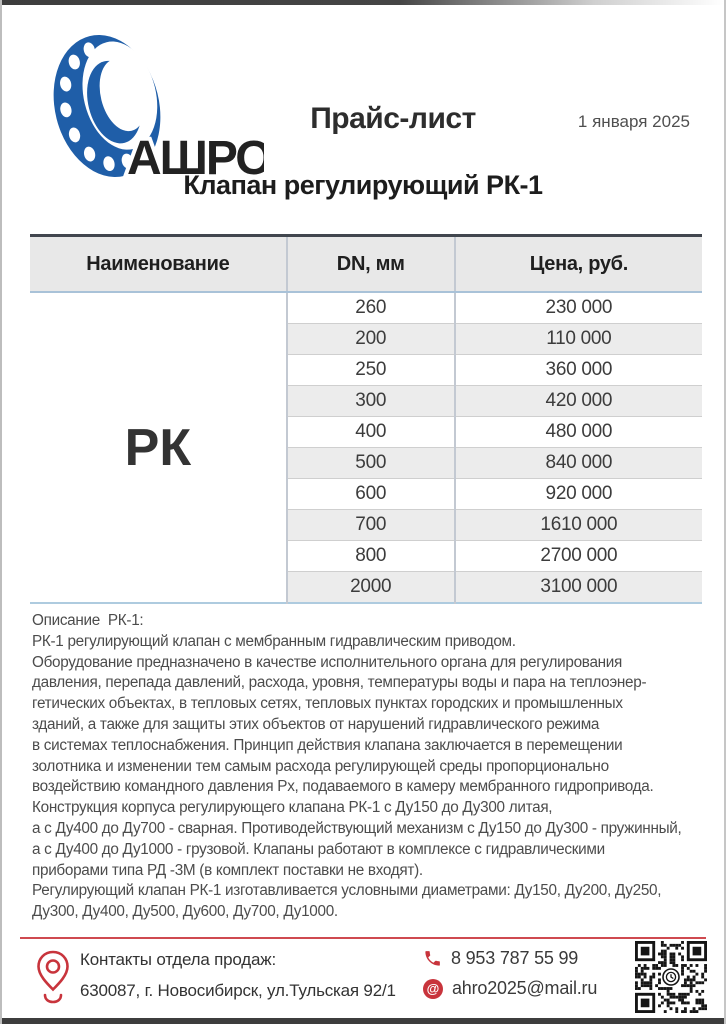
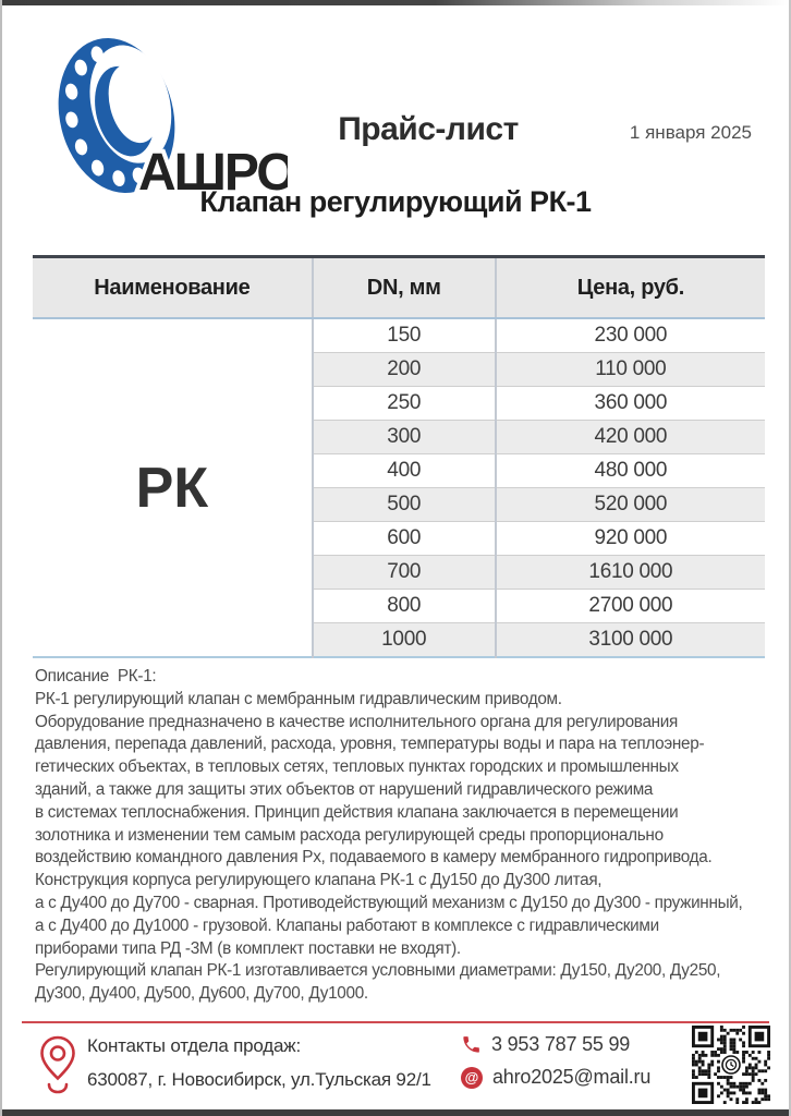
  АШРО
  Прайс-лист
  1 января 2025
  Клапан регулирующий РК-1
  Наименование	DN, мм	Цена, руб.
- РК	260	230 000
+ РК	150	230 000
  200	110 000
  250	360 000
  300	420 000
  400	480 000
- 500	840 000
+ 500	520 000
  600	920 000
  700	1610 000
  800	2700 000
- 2000	3100 000
+ 1000	3100 000
  Описание РК-1:
  РК-1 регулирующий клапан с мембранным гидравлическим приводом.
  Оборудование предназначено в качестве исполнительного органа для регулирования
  давления, перепада давлений, расхода, уровня, температуры воды и пара на теплоэнер-
  гетических объектах, в тепловых сетях, тепловых пунктах городских и промышленных
  зданий, а также для защиты этих объектов от нарушений гидравлического режима
  в системах теплоснабжения. Принцип действия клапана заключается в перемещении
  золотника и изменении тем самым расхода регулирующей среды пропорционально
  воздействию командного давления Рх, подаваемого в камеру мембранного гидропривода.
  Конструкция корпуса регулирующего клапана РК-1 с Ду150 до Ду300 литая,
  а с Ду400 до Ду700 - сварная. Противодействующий механизм с Ду150 до Ду300 - пружинный,
  а с Ду400 до Ду1000 - грузовой. Клапаны работают в комплексе с гидравлическими
  приборами типа РД -3М (в комплект поставки не входят).
  Регулирующий клапан РК-1 изготавливается условными диаметрами: Ду150, Ду200, Ду250,
  Ду300, Ду400, Ду500, Ду600, Ду700, Ду1000.
  Контакты отдела продаж:
  630087, г. Новосибирск, ул.Тульская 92/1
- 8 953 787 55 99
+ 3 953 787 55 99
  @
  ahro2025@mail.ru
